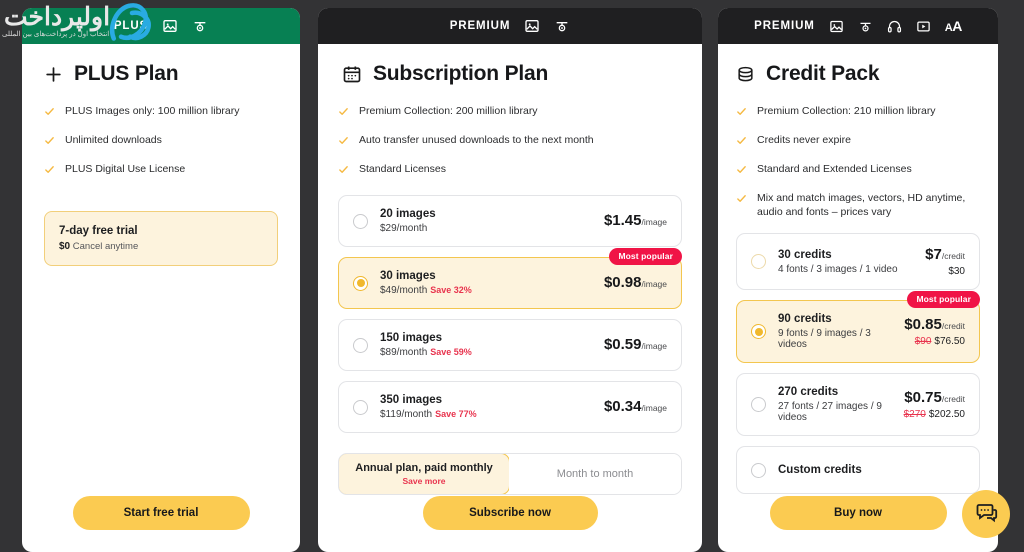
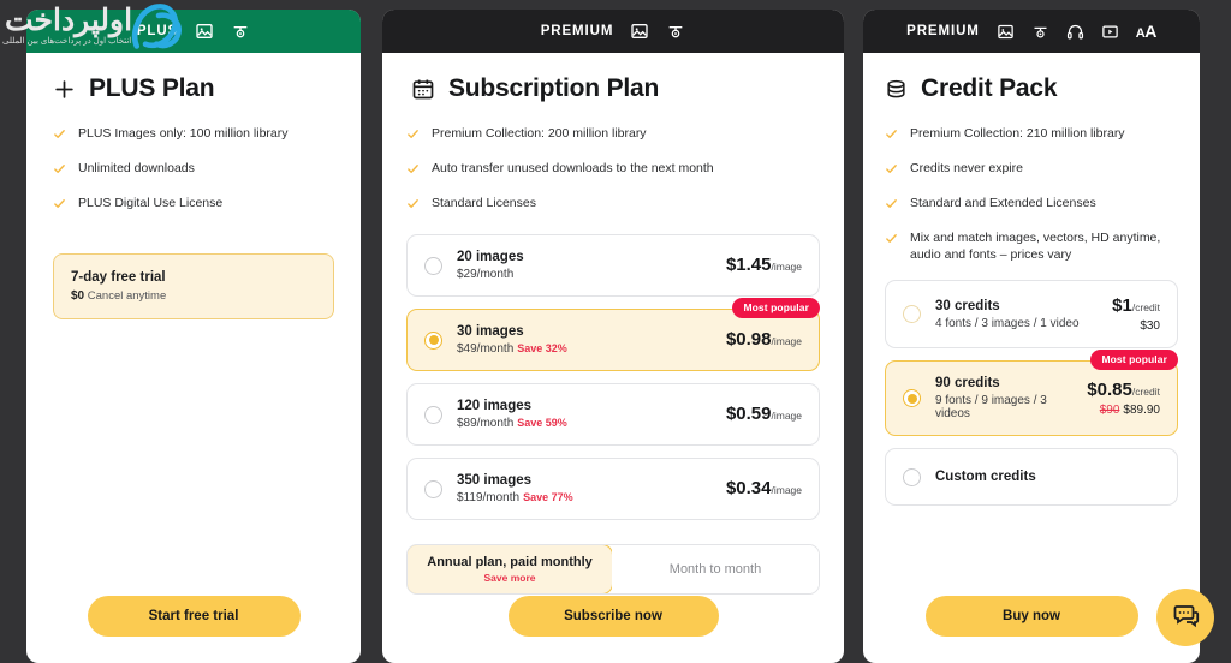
  PLU
  PLUS Plan
  PLUS Images only: 100 million library
  Unlimited downloads
  PLUS Digital Use License
  7-day free trial
  $0 Cancel anytime
  Start free trial
  PREMIUM
  Subscription Plan
  Premium Collection: 200 million library
  Auto transfer unused downloads to the next month
  Standard Licenses
  20 images
  $29/month
  $1.45/image
  Most popular
  30 images
  $49/month Save 32%
  $0.98/image
- 150 images
+ 120 images
  $89/month Save 59%
  $0.59/image
  350 images
  $119/month Save 77%
  $0.34/image
  Annual plan, paid monthly
  Save more
  Month to month
  Subscribe now
  PREMIUM
  AA
  Credit Pack
  Premium Collection: 210 million library
  Credits never expire
  Standard and Extended Licenses
  Mix and match images, vectors, HD anytime, audio and fonts – prices vary
  30 credits
  4 fonts / 3 images / 1 video
- $7/credit
+ $1/credit
  $30
  Most popular
  90 credits
  9 fonts / 9 images / 3 videos
  $0.85/credit
- $90 $76.50
+ $90 $89.90
- 270 credits
- 27 fonts / 27 images / 9 videos
- $0.75/credit
- $270 $202.50
  Custom credits
  Buy now
  اولپرداخت
